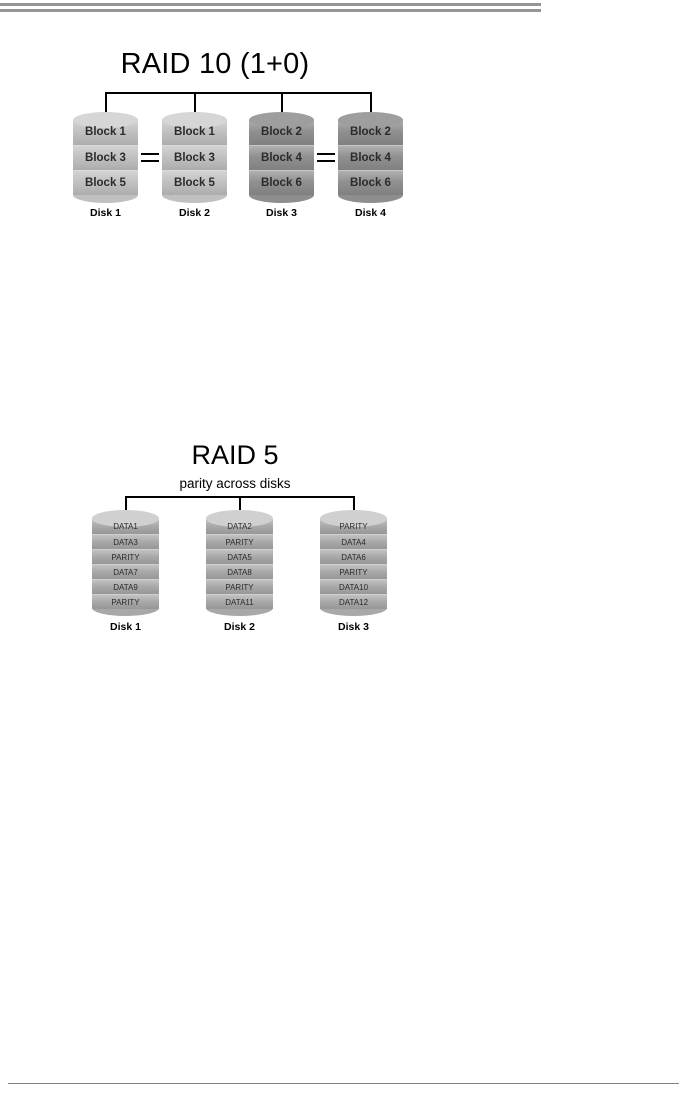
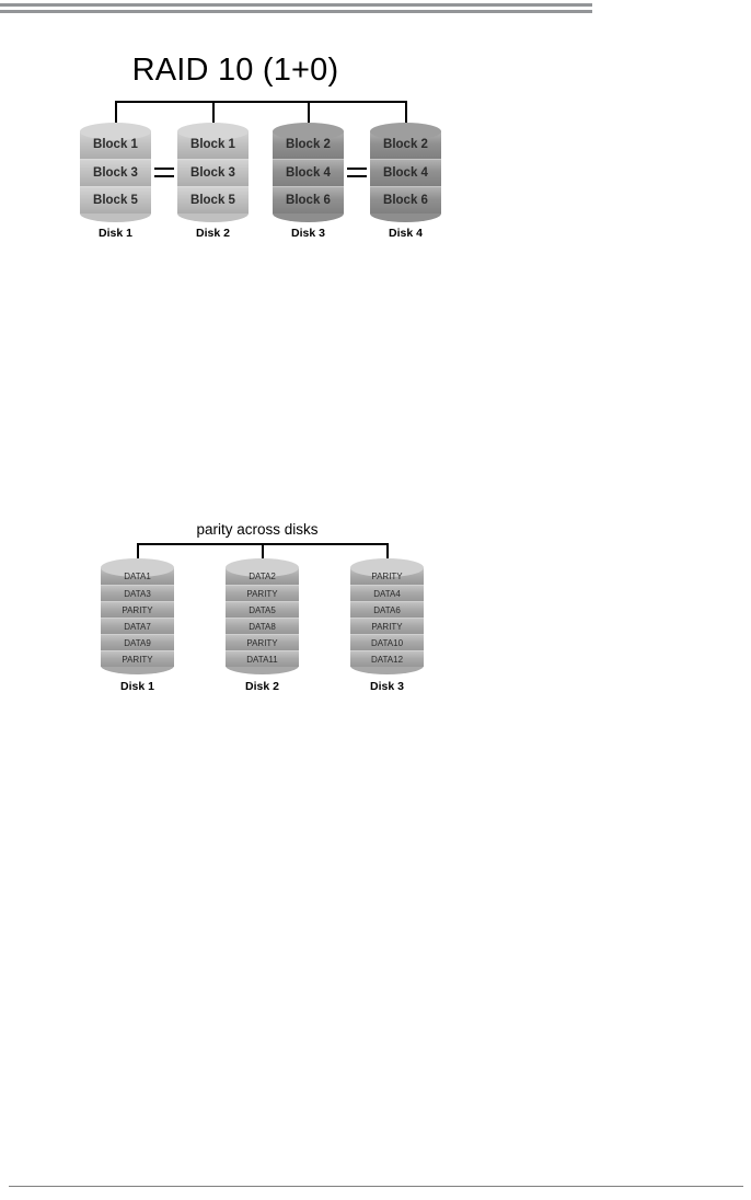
  RAID 10 (1+0)
  Block 1
  Block 3
  Block 5
  Disk 1
  Block 1
  Block 3
  Block 5
  Disk 2
  Block 2
  Block 4
  Block 6
  Disk 3
  Block 2
  Block 4
  Block 6
  Disk 4
- RAID 5
  parity across disks
  DATA1
  DATA3
  PARITY
  DATA7
  DATA9
  PARITY
  Disk 1
  DATA2
  PARITY
  DATA5
  DATA8
  PARITY
  DATA11
  Disk 2
  PARITY
  DATA4
  DATA6
  PARITY
  DATA10
  DATA12
  Disk 3
